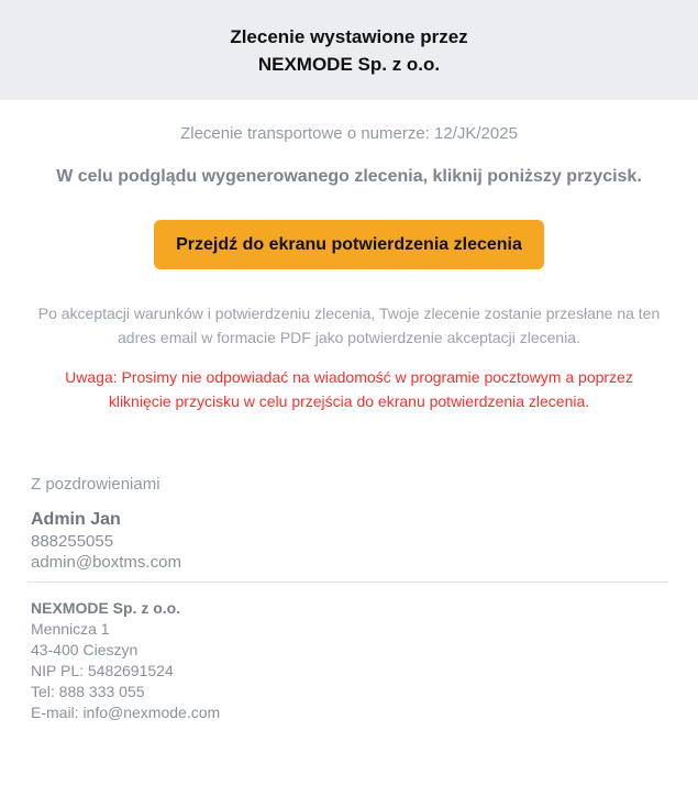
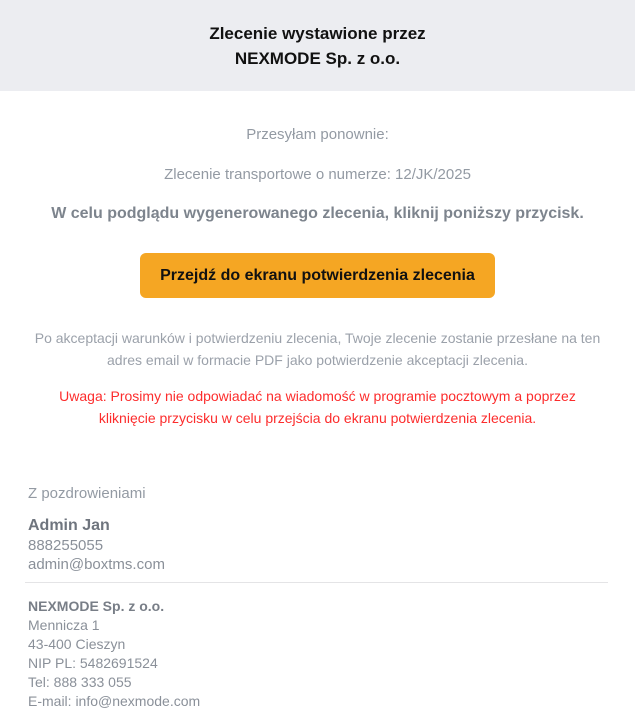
  Zlecenie wystawione przez
  NEXMODE Sp. z o.o.
+ Przesyłam ponownie:
  Zlecenie transportowe o numerze: 12/JK/2025
  W celu podglądu wygenerowanego zlecenia, kliknij poniższy przycisk.
  Przejdź do ekranu potwierdzenia zlecenia
  Po akceptacji warunków i potwierdzeniu zlecenia, Twoje zlecenie zostanie przesłane na ten adres email w formacie PDF jako potwierdzenie akceptacji zlecenia.
  Uwaga: Prosimy nie odpowiadać na wiadomość w programie pocztowym a poprzez kliknięcie przycisku w celu przejścia do ekranu potwierdzenia zlecenia.
  Z pozdrowieniami
  Admin Jan
  888255055
  admin@boxtms.com
  NEXMODE Sp. z o.o.
  Mennicza 1
  43-400 Cieszyn
  NIP PL: 5482691524
  Tel: 888 333 055
  E-mail: info@nexmode.com
